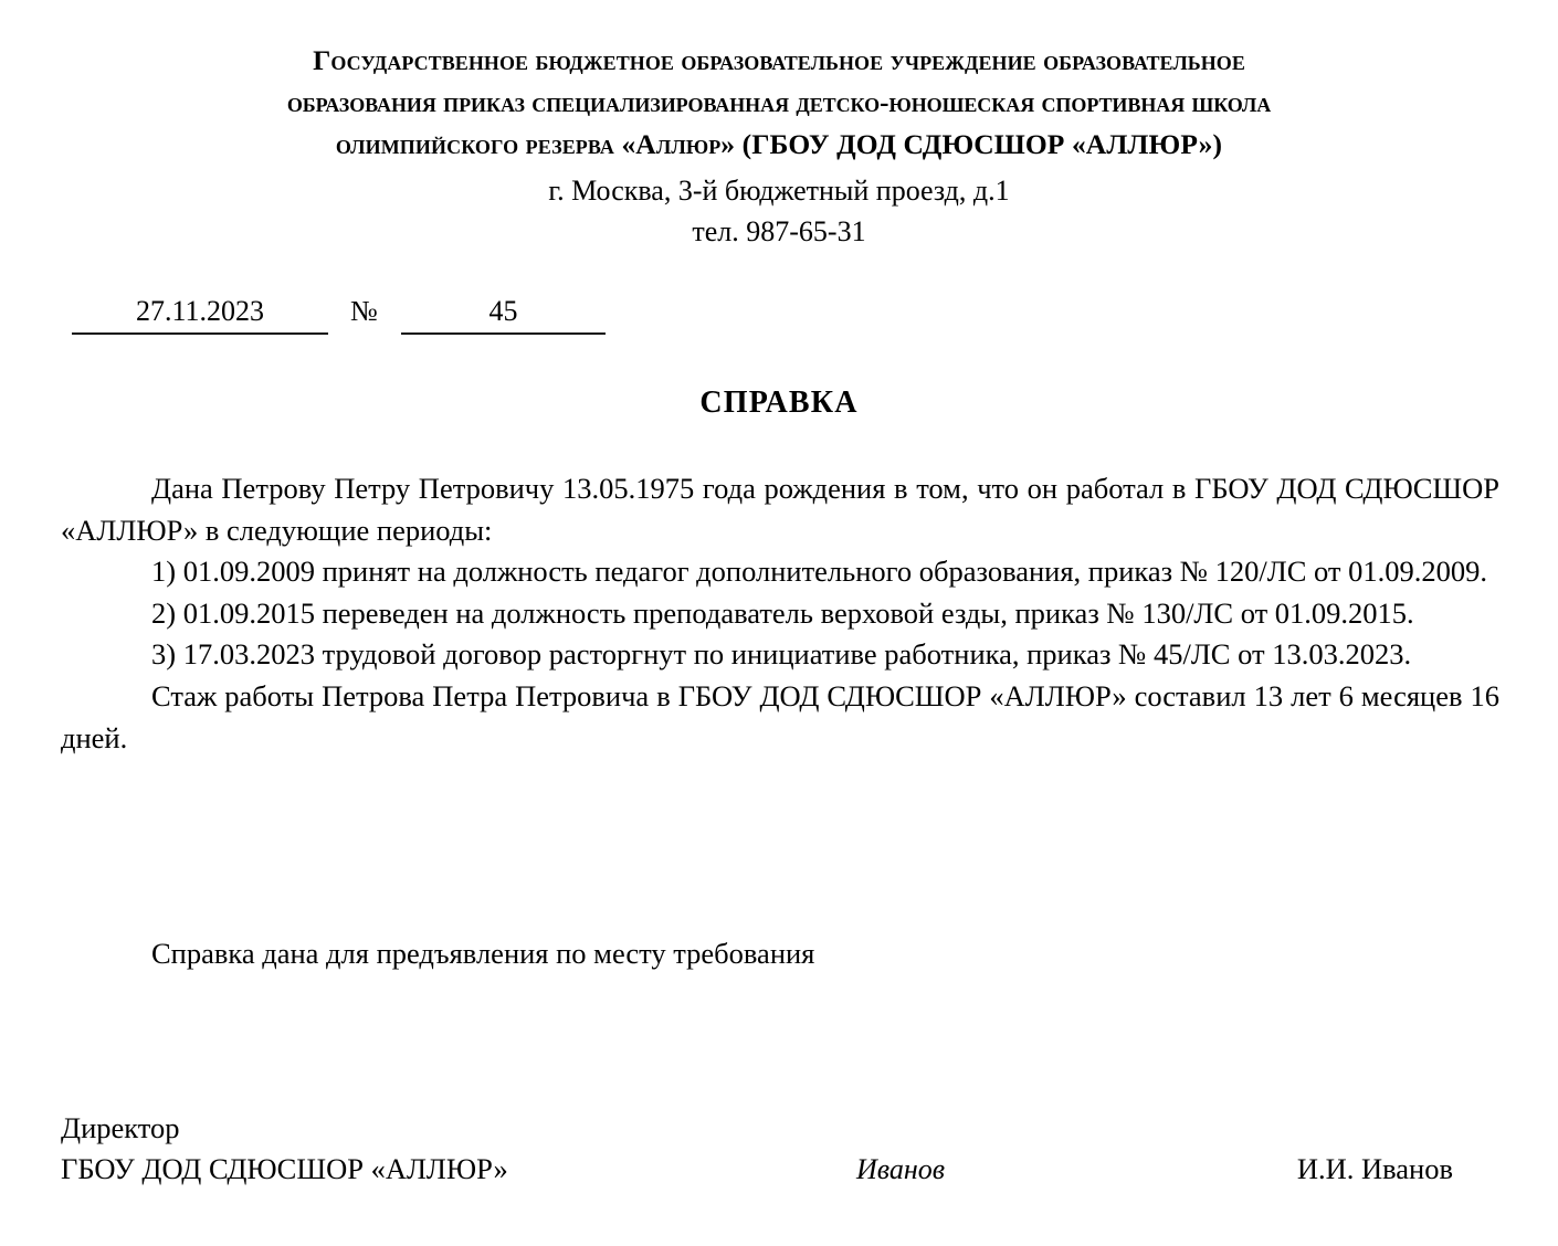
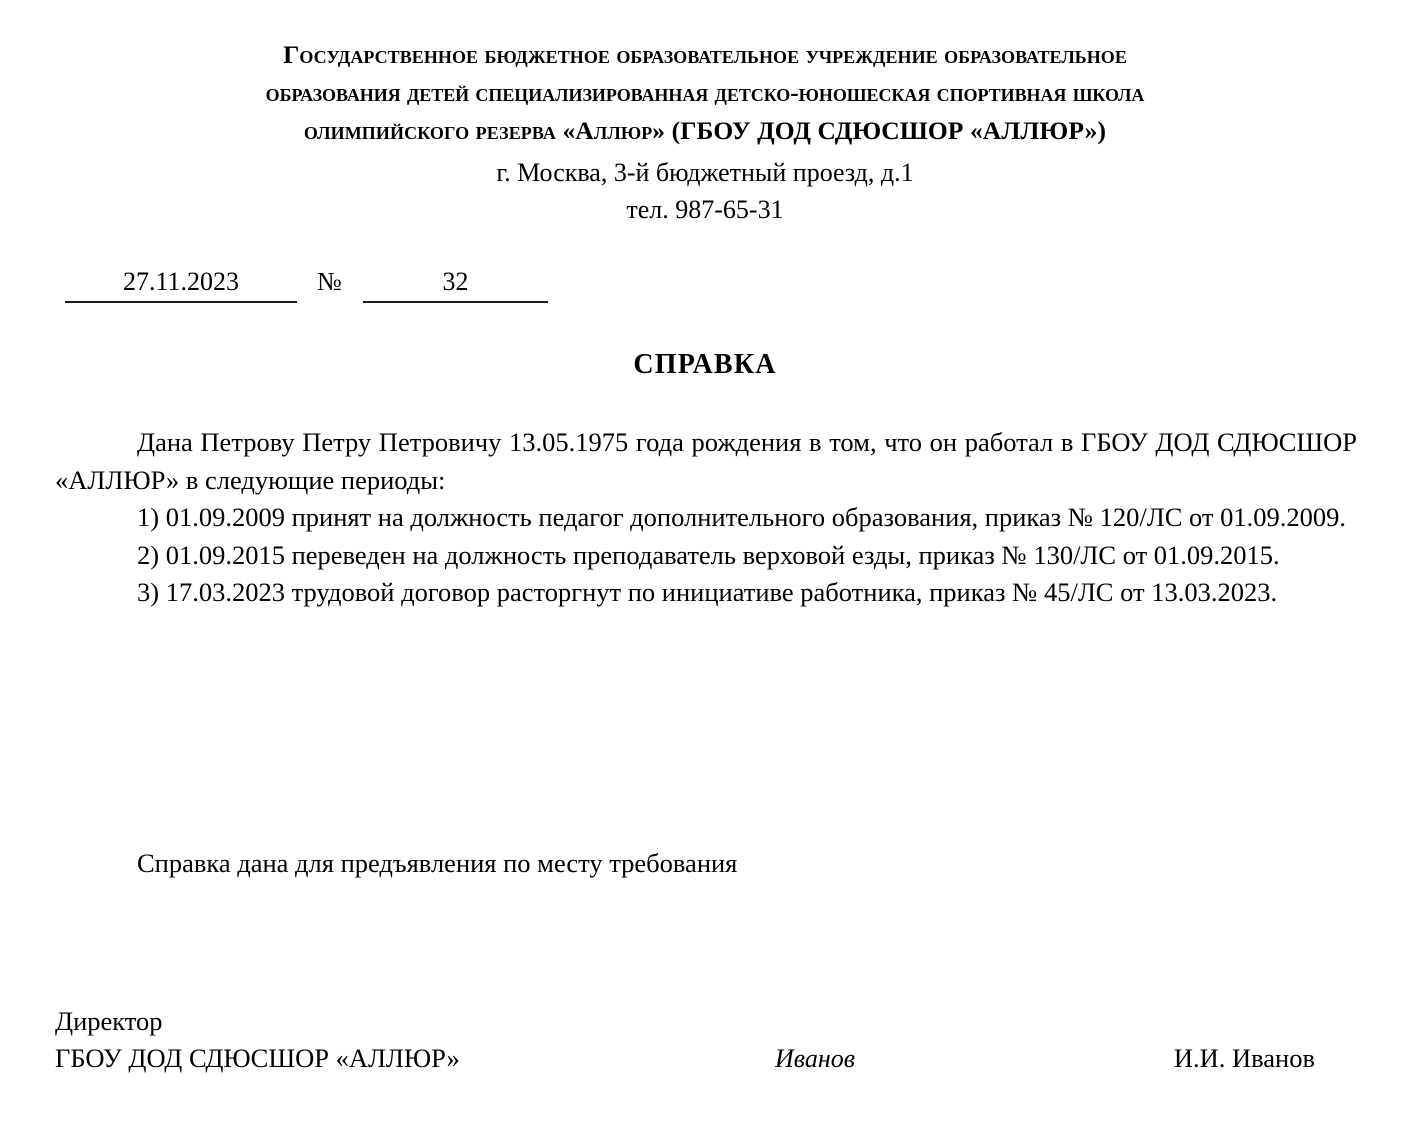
  Государственное бюджетное образовательное учреждение образовательное
- образования приказ специализированная детско-юношеская спортивная школа
+ образования детей специализированная детско-юношеская спортивная школа
  олимпийского резерва «Аллюр» (ГБОУ ДОД СДЮСШОР «АЛЛЮР»)
  г. Москва, 3-й бюджетный проезд, д.1
  тел. 987-65-31
  27.11.2023
  №
- 45
+ 32
  СПРАВКА
  Дана Петрову Петру Петровичу 13.05.1975 года рождения в том, что он работал в ГБОУ ДОД СДЮСШОР «АЛЛЮР» в следующие периоды:
  1) 01.09.2009 принят на должность педагог дополнительного образования, приказ № 120/ЛС от 01.09.2009.
  2) 01.09.2015 переведен на должность преподаватель верховой езды, приказ № 130/ЛС от 01.09.2015.
  3) 17.03.2023 трудовой договор расторгнут по инициативе работника, приказ № 45/ЛС от 13.03.2023.
- Стаж работы Петрова Петра Петровича в ГБОУ ДОД СДЮСШОР «АЛЛЮР» составил 13 лет 6 месяцев 16 дней.
  Справка дана для предъявления по месту требования
  Директор
  ГБОУ ДОД СДЮСШОР «АЛЛЮР»
  Иванов
  И.И. Иванов
